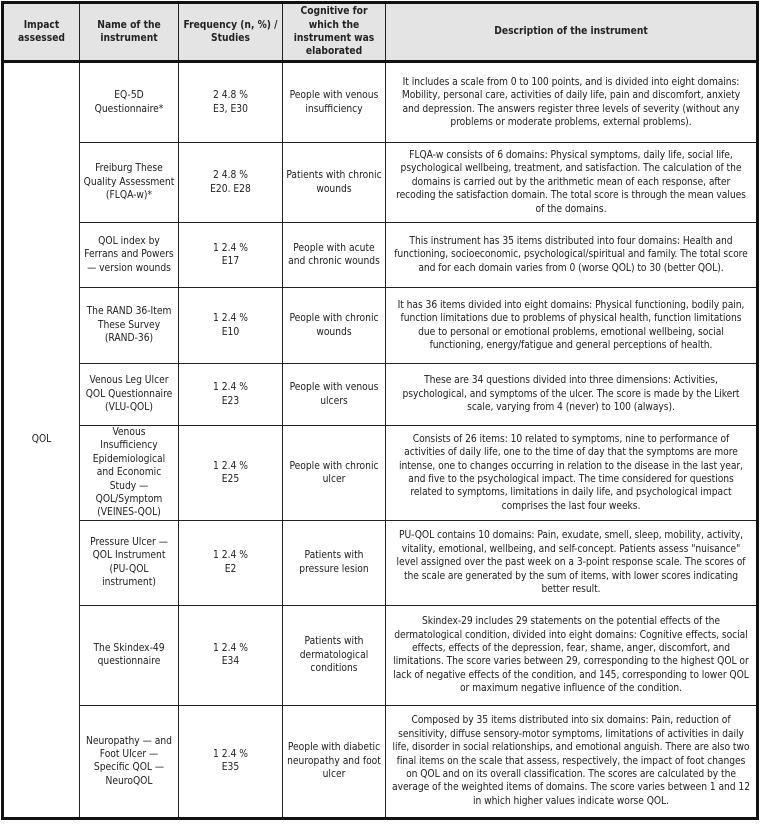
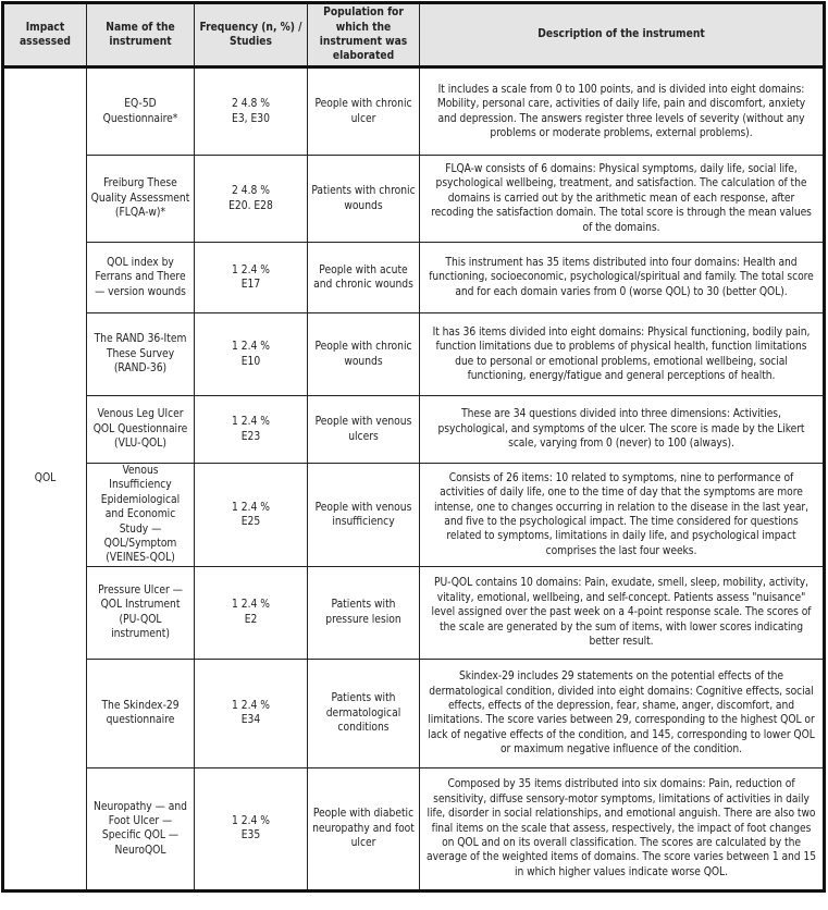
- Impact assessed	Name of the instrument	Frequency (n, %) / Studies	Cognitive for which the instrument was elaborated	Description of the instrument
+ Impact assessed	Name of the instrument	Frequency (n, %) / Studies	Population for which the instrument was elaborated	Description of the instrument
- QOL	EQ-5D Questionnaire*	2 4.8 %E3, E30	People with venous insufficiency	It includes a scale from 0 to 100 points, and is divided into eight domains: Mobility, personal care, activities of daily life, pain and discomfort, anxiety and depression. The answers register three levels of severity (without any problems or moderate problems, external problems).
+ QOL	EQ-5D Questionnaire*	2 4.8 %E3, E30	People with chronic ulcer	It includes a scale from 0 to 100 points, and is divided into eight domains: Mobility, personal care, activities of daily life, pain and discomfort, anxiety and depression. The answers register three levels of severity (without any problems or moderate problems, external problems).
  Freiburg These Quality Assessment (FLQA-w)*	2 4.8 %E20. E28	Patients with chronic wounds	FLQA-w consists of 6 domains: Physical symptoms, daily life, social life, psychological wellbeing, treatment, and satisfaction. The calculation of the domains is carried out by the arithmetic mean of each response, after recoding the satisfaction domain. The total score is through the mean values of the domains.
- QOL index by Ferrans and Powers — version wounds	1 2.4 %E17	People with acute and chronic wounds	This instrument has 35 items distributed into four domains: Health and functioning, socioeconomic, psychological/spiritual and family. The total score and for each domain varies from 0 (worse QOL) to 30 (better QOL).
+ QOL index by Ferrans and There — version wounds	1 2.4 %E17	People with acute and chronic wounds	This instrument has 35 items distributed into four domains: Health and functioning, socioeconomic, psychological/spiritual and family. The total score and for each domain varies from 0 (worse QOL) to 30 (better QOL).
  The RAND 36-Item These Survey (RAND-36)	1 2.4 %E10	People with chronic wounds	It has 36 items divided into eight domains: Physical functioning, bodily pain, function limitations due to problems of physical health, function limitations due to personal or emotional problems, emotional wellbeing, social functioning, energy/fatigue and general perceptions of health.
- Venous Leg Ulcer QOL Questionnaire (VLU-QOL)	1 2.4 %E23	People with venous ulcers	These are 34 questions divided into three dimensions: Activities, psychological, and symptoms of the ulcer. The score is made by the Likert scale, varying from 4 (never) to 100 (always).
+ Venous Leg Ulcer QOL Questionnaire (VLU-QOL)	1 2.4 %E23	People with venous ulcers	These are 34 questions divided into three dimensions: Activities, psychological, and symptoms of the ulcer. The score is made by the Likert scale, varying from 0 (never) to 100 (always).
- Venous Insufficiency Epidemiological and Economic Study — QOL/Symptom (VEINES-QOL)	1 2.4 %E25	People with chronic ulcer	Consists of 26 items: 10 related to symptoms, nine to performance of activities of daily life, one to the time of day that the symptoms are more intense, one to changes occurring in relation to the disease in the last year, and five to the psychological impact. The time considered for questions related to symptoms, limitations in daily life, and psychological impact comprises the last four weeks.
+ Venous Insufficiency Epidemiological and Economic Study — QOL/Symptom (VEINES-QOL)	1 2.4 %E25	People with venous insufficiency	Consists of 26 items: 10 related to symptoms, nine to performance of activities of daily life, one to the time of day that the symptoms are more intense, one to changes occurring in relation to the disease in the last year, and five to the psychological impact. The time considered for questions related to symptoms, limitations in daily life, and psychological impact comprises the last four weeks.
- Pressure Ulcer — QOL Instrument (PU-QOL instrument)	1 2.4 %E2	Patients with pressure lesion	PU-QOL contains 10 domains: Pain, exudate, smell, sleep, mobility, activity, vitality, emotional, wellbeing, and self-concept. Patients assess "nuisance" level assigned over the past week on a 3-point response scale. The scores of the scale are generated by the sum of items, with lower scores indicating better result.
+ Pressure Ulcer — QOL Instrument (PU-QOL instrument)	1 2.4 %E2	Patients with pressure lesion	PU-QOL contains 10 domains: Pain, exudate, smell, sleep, mobility, activity, vitality, emotional, wellbeing, and self-concept. Patients assess "nuisance" level assigned over the past week on a 4-point response scale. The scores of the scale are generated by the sum of items, with lower scores indicating better result.
- The Skindex-49 questionnaire	1 2.4 %E34	Patients with dermatological conditions	Skindex-29 includes 29 statements on the potential effects of the dermatological condition, divided into eight domains: Cognitive effects, social effects, effects of the depression, fear, shame, anger, discomfort, and limitations. The score varies between 29, corresponding to the highest QOL or lack of negative effects of the condition, and 145, corresponding to lower QOL or maximum negative influence of the condition.
+ The Skindex-29 questionnaire	1 2.4 %E34	Patients with dermatological conditions	Skindex-29 includes 29 statements on the potential effects of the dermatological condition, divided into eight domains: Cognitive effects, social effects, effects of the depression, fear, shame, anger, discomfort, and limitations. The score varies between 29, corresponding to the highest QOL or lack of negative effects of the condition, and 145, corresponding to lower QOL or maximum negative influence of the condition.
- Neuropathy — and Foot Ulcer — Specific QOL — NeuroQOL	1 2.4 %E35	People with diabetic neuropathy and foot ulcer	Composed by 35 items distributed into six domains: Pain, reduction of sensitivity, diffuse sensory-motor symptoms, limitations of activities in daily life, disorder in social relationships, and emotional anguish. There are also two final items on the scale that assess, respectively, the impact of foot changes on QOL and on its overall classification. The scores are calculated by the average of the weighted items of domains. The score varies between 1 and 12 in which higher values indicate worse QOL.
+ Neuropathy — and Foot Ulcer — Specific QOL — NeuroQOL	1 2.4 %E35	People with diabetic neuropathy and foot ulcer	Composed by 35 items distributed into six domains: Pain, reduction of sensitivity, diffuse sensory-motor symptoms, limitations of activities in daily life, disorder in social relationships, and emotional anguish. There are also two final items on the scale that assess, respectively, the impact of foot changes on QOL and on its overall classification. The scores are calculated by the average of the weighted items of domains. The score varies between 1 and 15 in which higher values indicate worse QOL.
